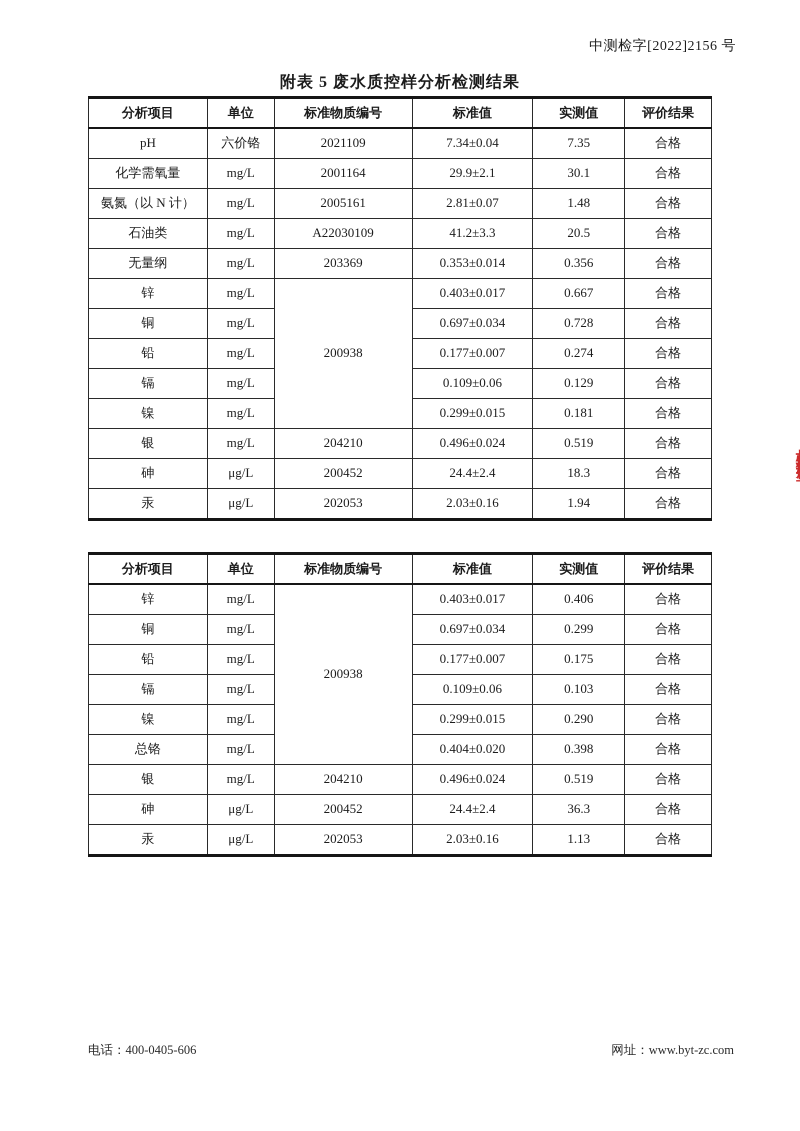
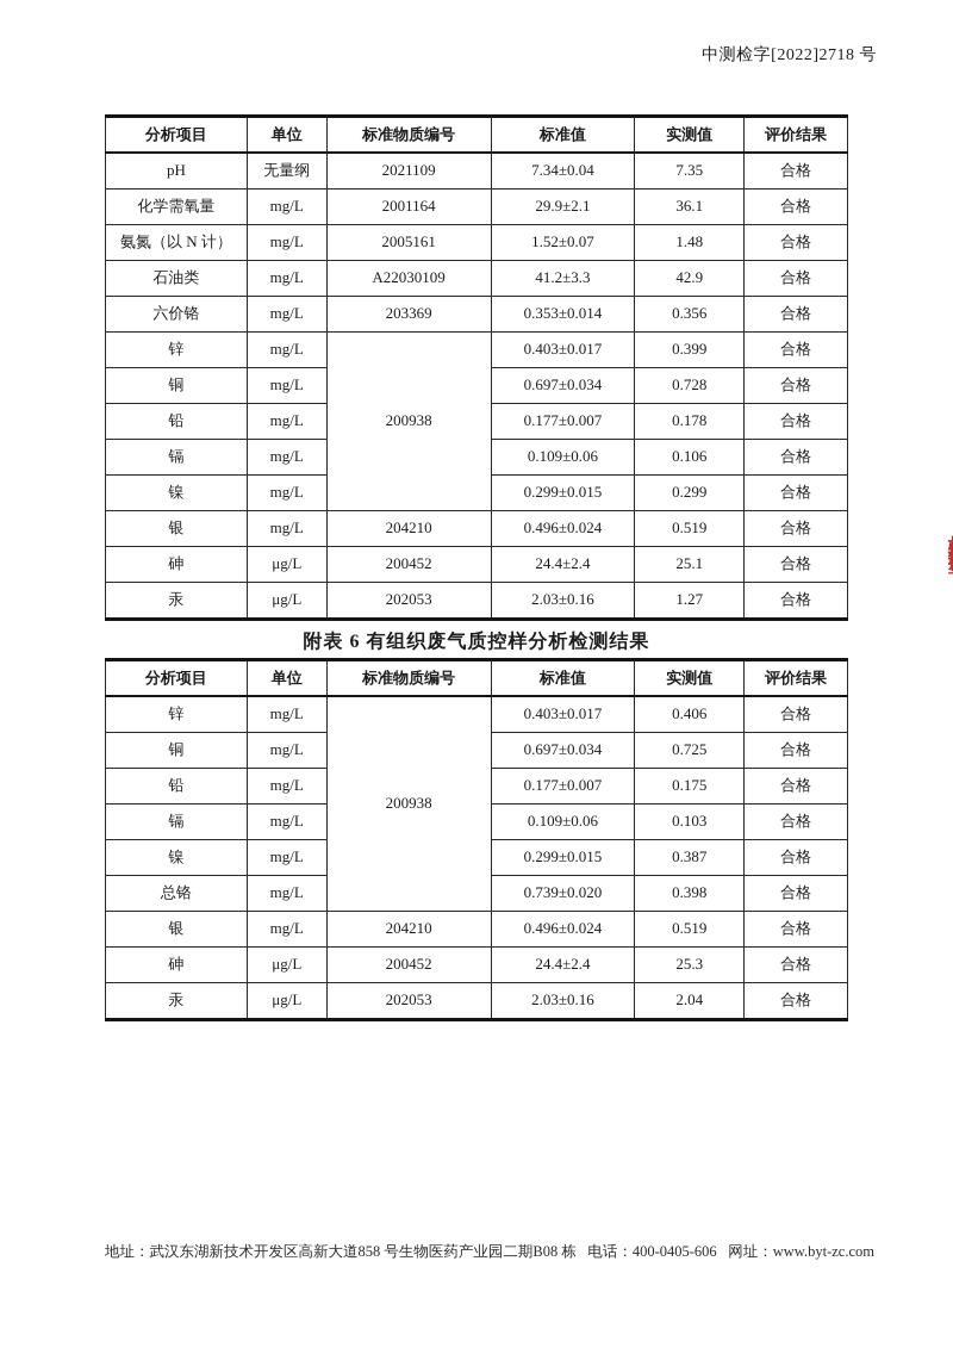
- 中测检字[2022]2156 号
+ 中测检字[2022]2718 号
- 附表 5 废水质控样分析检测结果
  分析项目	单位	标准物质编号	标准值	实测值	评价结果
- pH	六价铬	2021109	7.34±0.04	7.35	合格
+ pH	无量纲	2021109	7.34±0.04	7.35	合格
- 化学需氧量	mg/L	2001164	29.9±2.1	30.1	合格
+ 化学需氧量	mg/L	2001164	29.9±2.1	36.1	合格
- 氨氮（以 N 计）	mg/L	2005161	2.81±0.07	1.48	合格
+ 氨氮（以 N 计）	mg/L	2005161	1.52±0.07	1.48	合格
- 石油类	mg/L	A22030109	41.2±3.3	20.5	合格
+ 石油类	mg/L	A22030109	41.2±3.3	42.9	合格
- 无量纲	mg/L	203369	0.353±0.014	0.356	合格
+ 六价铬	mg/L	203369	0.353±0.014	0.356	合格
- 锌	mg/L	200938	0.403±0.017	0.667	合格
+ 锌	mg/L	200938	0.403±0.017	0.399	合格
  铜	mg/L	0.697±0.034	0.728	合格
- 铅	mg/L	0.177±0.007	0.274	合格
+ 铅	mg/L	0.177±0.007	0.178	合格
- 镉	mg/L	0.109±0.06	0.129	合格
+ 镉	mg/L	0.109±0.06	0.106	合格
- 镍	mg/L	0.299±0.015	0.181	合格
+ 镍	mg/L	0.299±0.015	0.299	合格
  银	mg/L	204210	0.496±0.024	0.519	合格
- 砷	μg/L	200452	24.4±2.4	18.3	合格
+ 砷	μg/L	200452	24.4±2.4	25.1	合格
- 汞	μg/L	202053	2.03±0.16	1.94	合格
+ 汞	μg/L	202053	2.03±0.16	1.27	合格
+ 附表 6 有组织废气质控样分析检测结果
  分析项目	单位	标准物质编号	标准值	实测值	评价结果
  锌	mg/L	200938	0.403±0.017	0.406	合格
- 铜	mg/L	0.697±0.034	0.299	合格
+ 铜	mg/L	0.697±0.034	0.725	合格
  铅	mg/L	0.177±0.007	0.175	合格
  镉	mg/L	0.109±0.06	0.103	合格
- 镍	mg/L	0.299±0.015	0.290	合格
+ 镍	mg/L	0.299±0.015	0.387	合格
- 总铬	mg/L	0.404±0.020	0.398	合格
+ 总铬	mg/L	0.739±0.020	0.398	合格
  银	mg/L	204210	0.496±0.024	0.519	合格
- 砷	μg/L	200452	24.4±2.4	36.3	合格
+ 砷	μg/L	200452	24.4±2.4	25.3	合格
- 汞	μg/L	202053	2.03±0.16	1.13	合格
+ 汞	μg/L	202053	2.03±0.16	2.04	合格
+ 地址：武汉东湖新技术开发区高新大道858 号生物医药产业园二期B08 栋
  电话：400-0405-606
  网址：www.byt-zc.com
